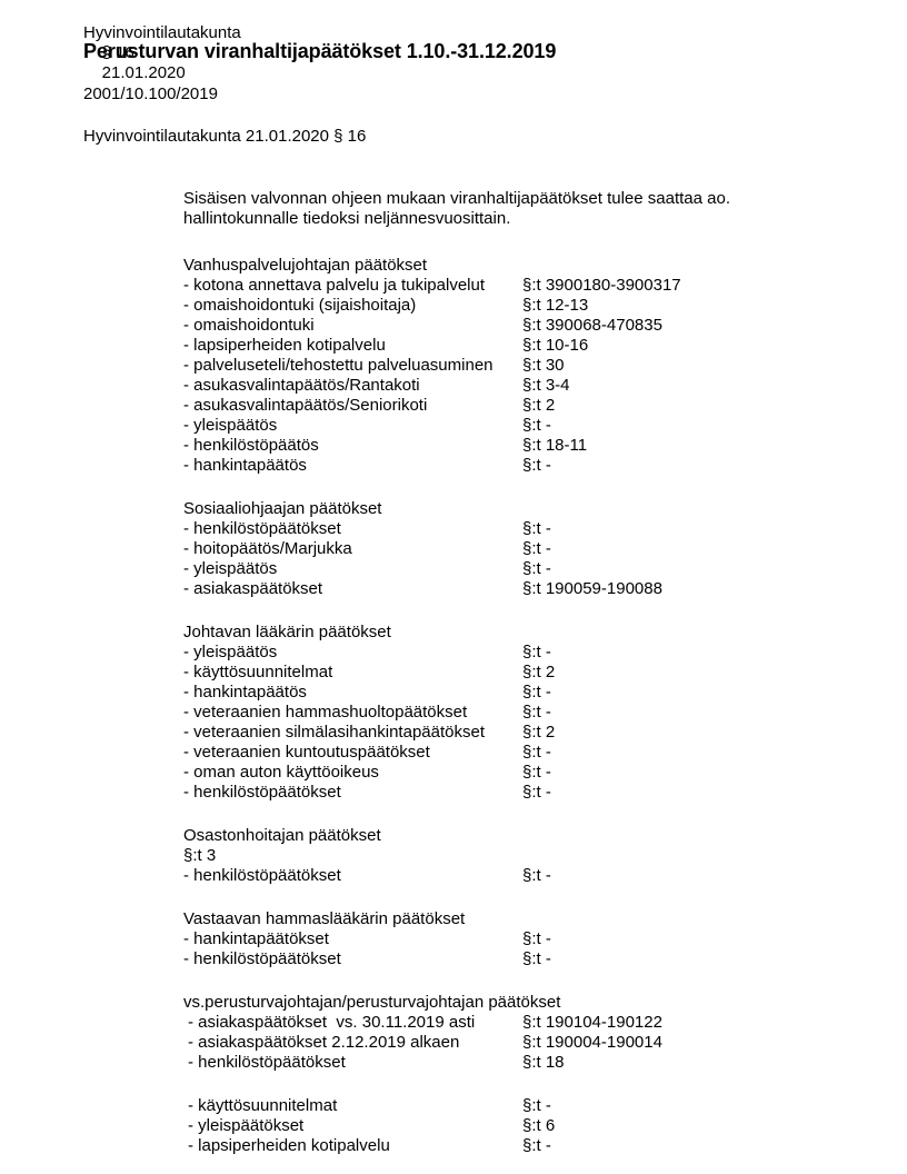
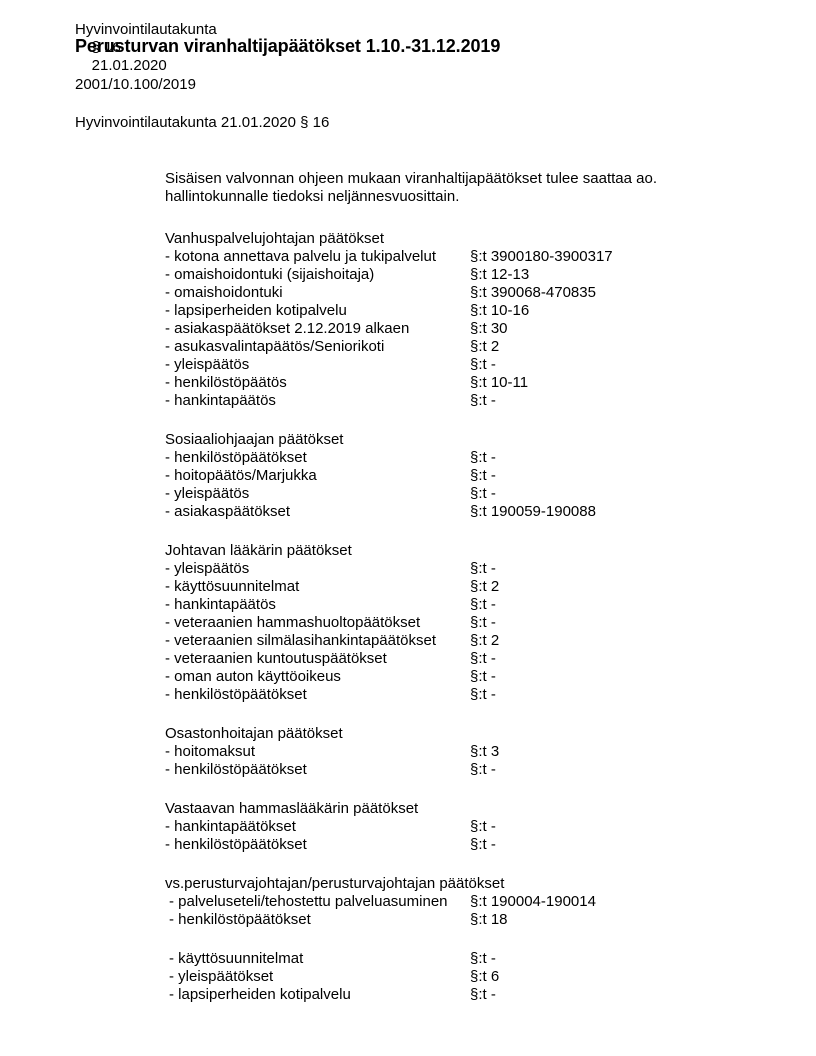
  Hyvinvointilautakunta
  § 16
  21.01.2020
  Perusturvan viranhaltijapäätökset 1.10.-31.12.2019
  2001/10.100/2019
  Hyvinvointilautakunta 21.01.2020 § 16
  Sisäisen valvonnan ohjeen mukaan viranhaltijapäätökset tulee saattaa ao. hallintokunnalle tiedoksi neljännesvuosittain.
  Vanhuspalvelujohtajan päätökset
  - kotona annettava palvelu ja tukipalvelut
  §:t 3900180-3900317
  - omaishoidontuki (sijaishoitaja)
  §:t 12-13
  - omaishoidontuki
  §:t 390068-470835
  - lapsiperheiden kotipalvelu
  §:t 10-16
- - palveluseteli/tehostettu palveluasuminen
+ - asiakaspäätökset 2.12.2019 alkaen
  §:t 30
- - asukasvalintapäätös/Rantakoti
- §:t 3-4
  - asukasvalintapäätös/Seniorikoti
  §:t 2
  - yleispäätös
  §:t -
  - henkilöstöpäätös
- §:t 18-11
+ §:t 10-11
  - hankintapäätös
  §:t -
  Sosiaaliohjaajan päätökset
  - henkilöstöpäätökset
  §:t -
  - hoitopäätös/Marjukka
  §:t -
  - yleispäätös
  §:t -
  - asiakaspäätökset
  §:t 190059-190088
  Johtavan lääkärin päätökset
  - yleispäätös
  §:t -
  - käyttösuunnitelmat
  §:t 2
  - hankintapäätös
  §:t -
  - veteraanien hammashuoltopäätökset
  §:t -
  - veteraanien silmälasihankintapäätökset
  §:t 2
  - veteraanien kuntoutuspäätökset
  §:t -
  - oman auton käyttöoikeus
  §:t -
  - henkilöstöpäätökset
  §:t -
  Osastonhoitajan päätökset
+ - hoitomaksut
  §:t 3
  - henkilöstöpäätökset
  §:t -
  Vastaavan hammaslääkärin päätökset
  - hankintapäätökset
  §:t -
  - henkilöstöpäätökset
  §:t -
  vs.perusturvajohtajan/perusturvajohtajan päätökset
- - asiakaspäätökset vs. 30.11.2019 asti
- §:t 190104-190122
- - asiakaspäätökset 2.12.2019 alkaen
+ - palveluseteli/tehostettu palveluasuminen
  §:t 190004-190014
  - henkilöstöpäätökset
  §:t 18
  - käyttösuunnitelmat
  §:t -
  - yleispäätökset
  §:t 6
  - lapsiperheiden kotipalvelu
  §:t -
